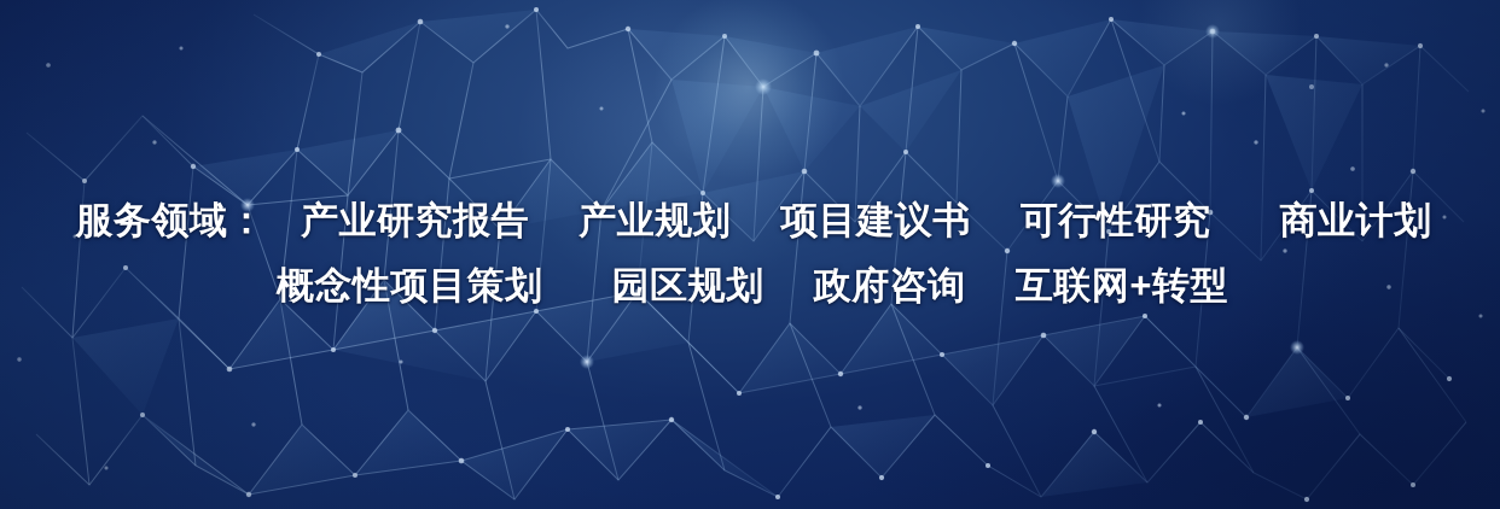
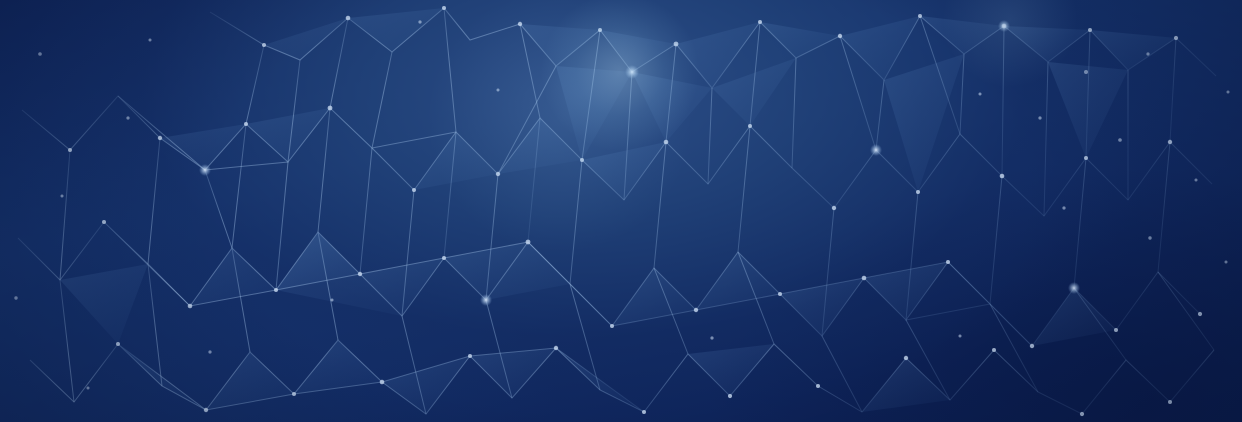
- 服务领域： 产业研究报告 产业规划 项目建议书 可行性研究 商业计划
- 概念性项目策划 园区规划 政府咨询 互联网+转型
